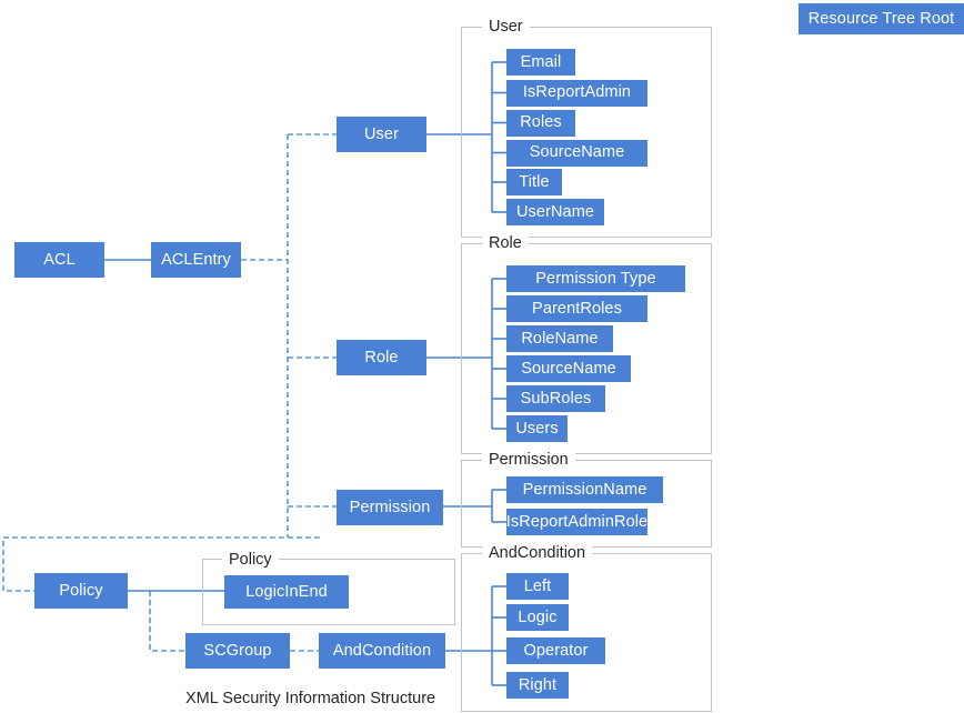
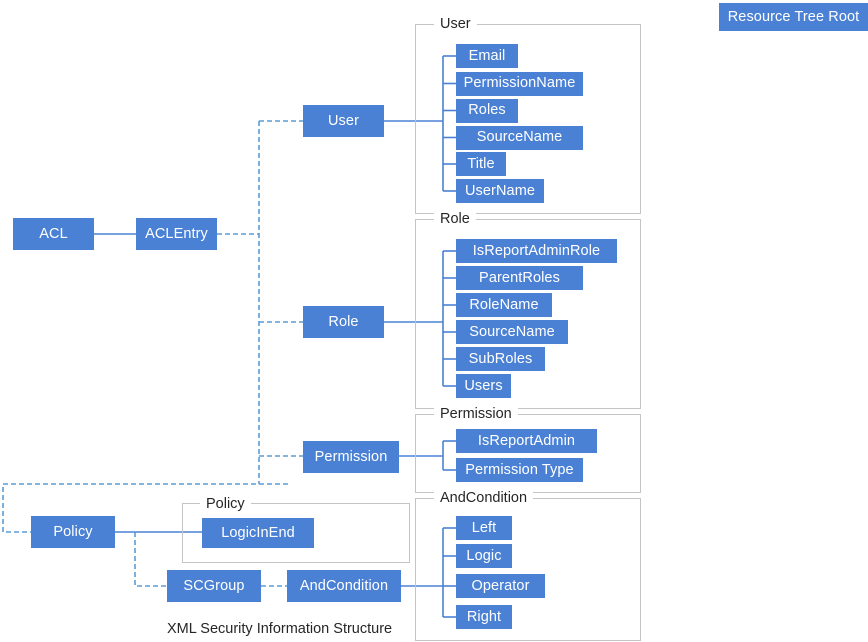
  User
  Role
  Permission
  AndCondition
  Policy
  ACL
  ACLEntry
  User
  Role
  Permission
  Policy
  SCGroup
  AndCondition
  Email
- IsReportAdmin
+ PermissionName
  Roles
  SourceName
  Title
  UserName
- Permission Type
+ IsReportAdminRole
  ParentRoles
  RoleName
  SourceName
  SubRoles
  Users
- PermissionName
+ IsReportAdmin
- IsReportAdminRole
+ Permission Type
  Left
  Logic
  Operator
  Right
  LogicInEnd
  Resource Tree Root
  XML Security Information Structure
